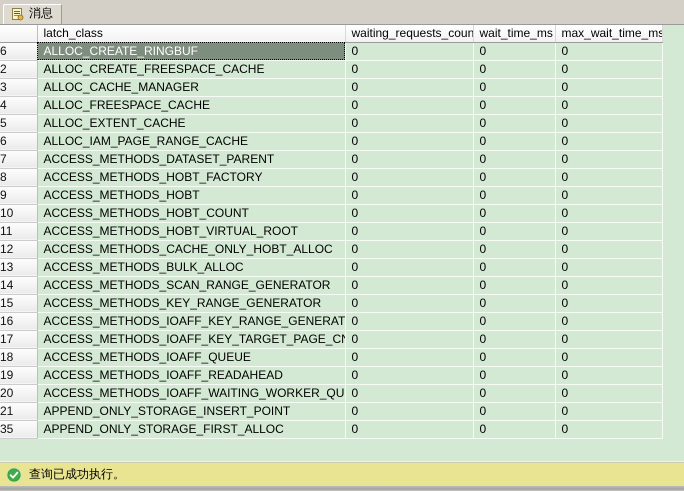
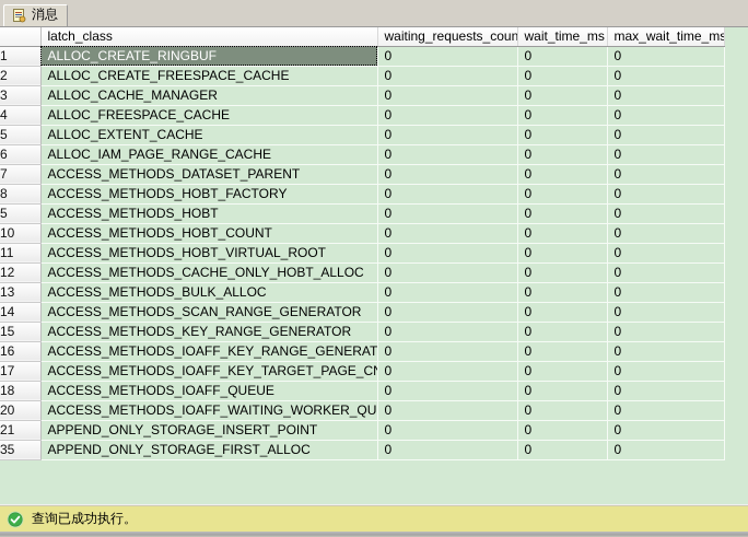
  消息
  	latch_class	waiting_requests_coun	wait_time_ms	max_wait_time_ms
- 6	ALLOC_CREATE_RINGBUF	0	0	0
+ 1	ALLOC_CREATE_RINGBUF	0	0	0
  2	ALLOC_CREATE_FREESPACE_CACHE	0	0	0
  3	ALLOC_CACHE_MANAGER	0	0	0
  4	ALLOC_FREESPACE_CACHE	0	0	0
  5	ALLOC_EXTENT_CACHE	0	0	0
  6	ALLOC_IAM_PAGE_RANGE_CACHE	0	0	0
  7	ACCESS_METHODS_DATASET_PARENT	0	0	0
  8	ACCESS_METHODS_HOBT_FACTORY	0	0	0
- 9	ACCESS_METHODS_HOBT	0	0	0
+ 5	ACCESS_METHODS_HOBT	0	0	0
  10	ACCESS_METHODS_HOBT_COUNT	0	0	0
  11	ACCESS_METHODS_HOBT_VIRTUAL_ROOT	0	0	0
  12	ACCESS_METHODS_CACHE_ONLY_HOBT_ALLOC	0	0	0
  13	ACCESS_METHODS_BULK_ALLOC	0	0	0
  14	ACCESS_METHODS_SCAN_RANGE_GENERATOR	0	0	0
  15	ACCESS_METHODS_KEY_RANGE_GENERATOR	0	0	0
  16	ACCESS_METHODS_IOAFF_KEY_RANGE_GENERAT	0	0	0
  17	ACCESS_METHODS_IOAFF_KEY_TARGET_PAGE_C	0	0	0
  18	ACCESS_METHODS_IOAFF_QUEUE	0	0	0
- 19	ACCESS_METHODS_IOAFF_READAHEAD	0	0	0
  20	ACCESS_METHODS_IOAFF_WAITING_WORKER_QU	0	0	0
  21	APPEND_ONLY_STORAGE_INSERT_POINT	0	0	0
  35	APPEND_ONLY_STORAGE_FIRST_ALLOC	0	0	0
  查询已成功执行。
